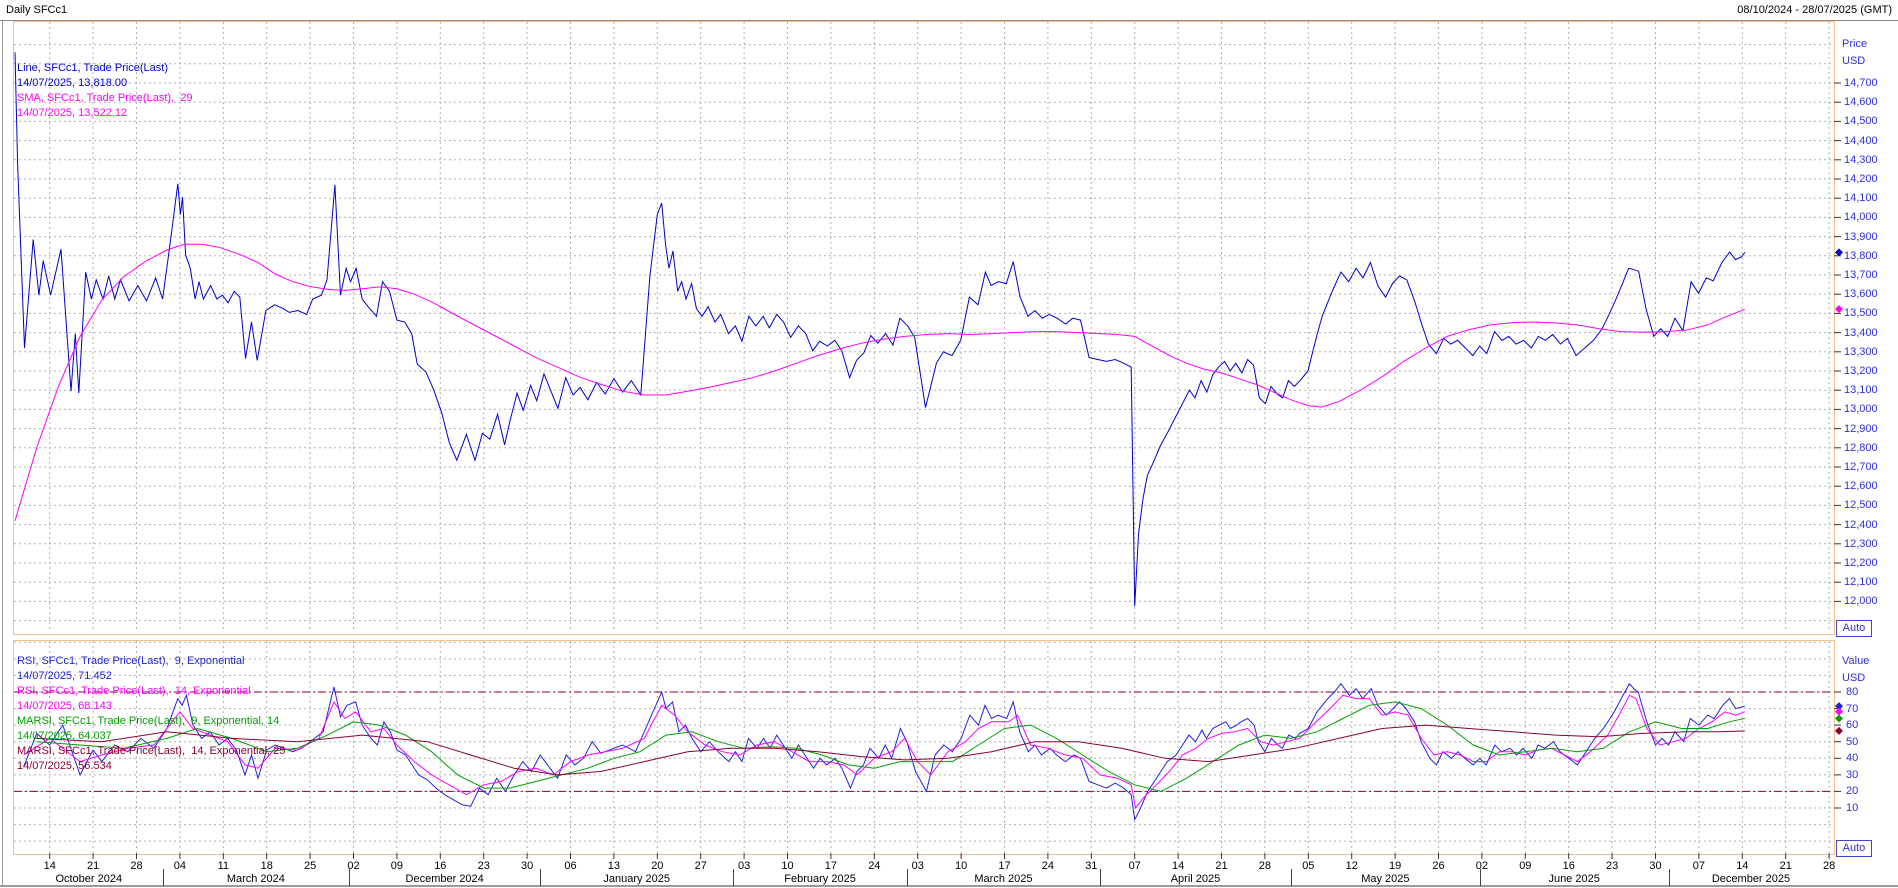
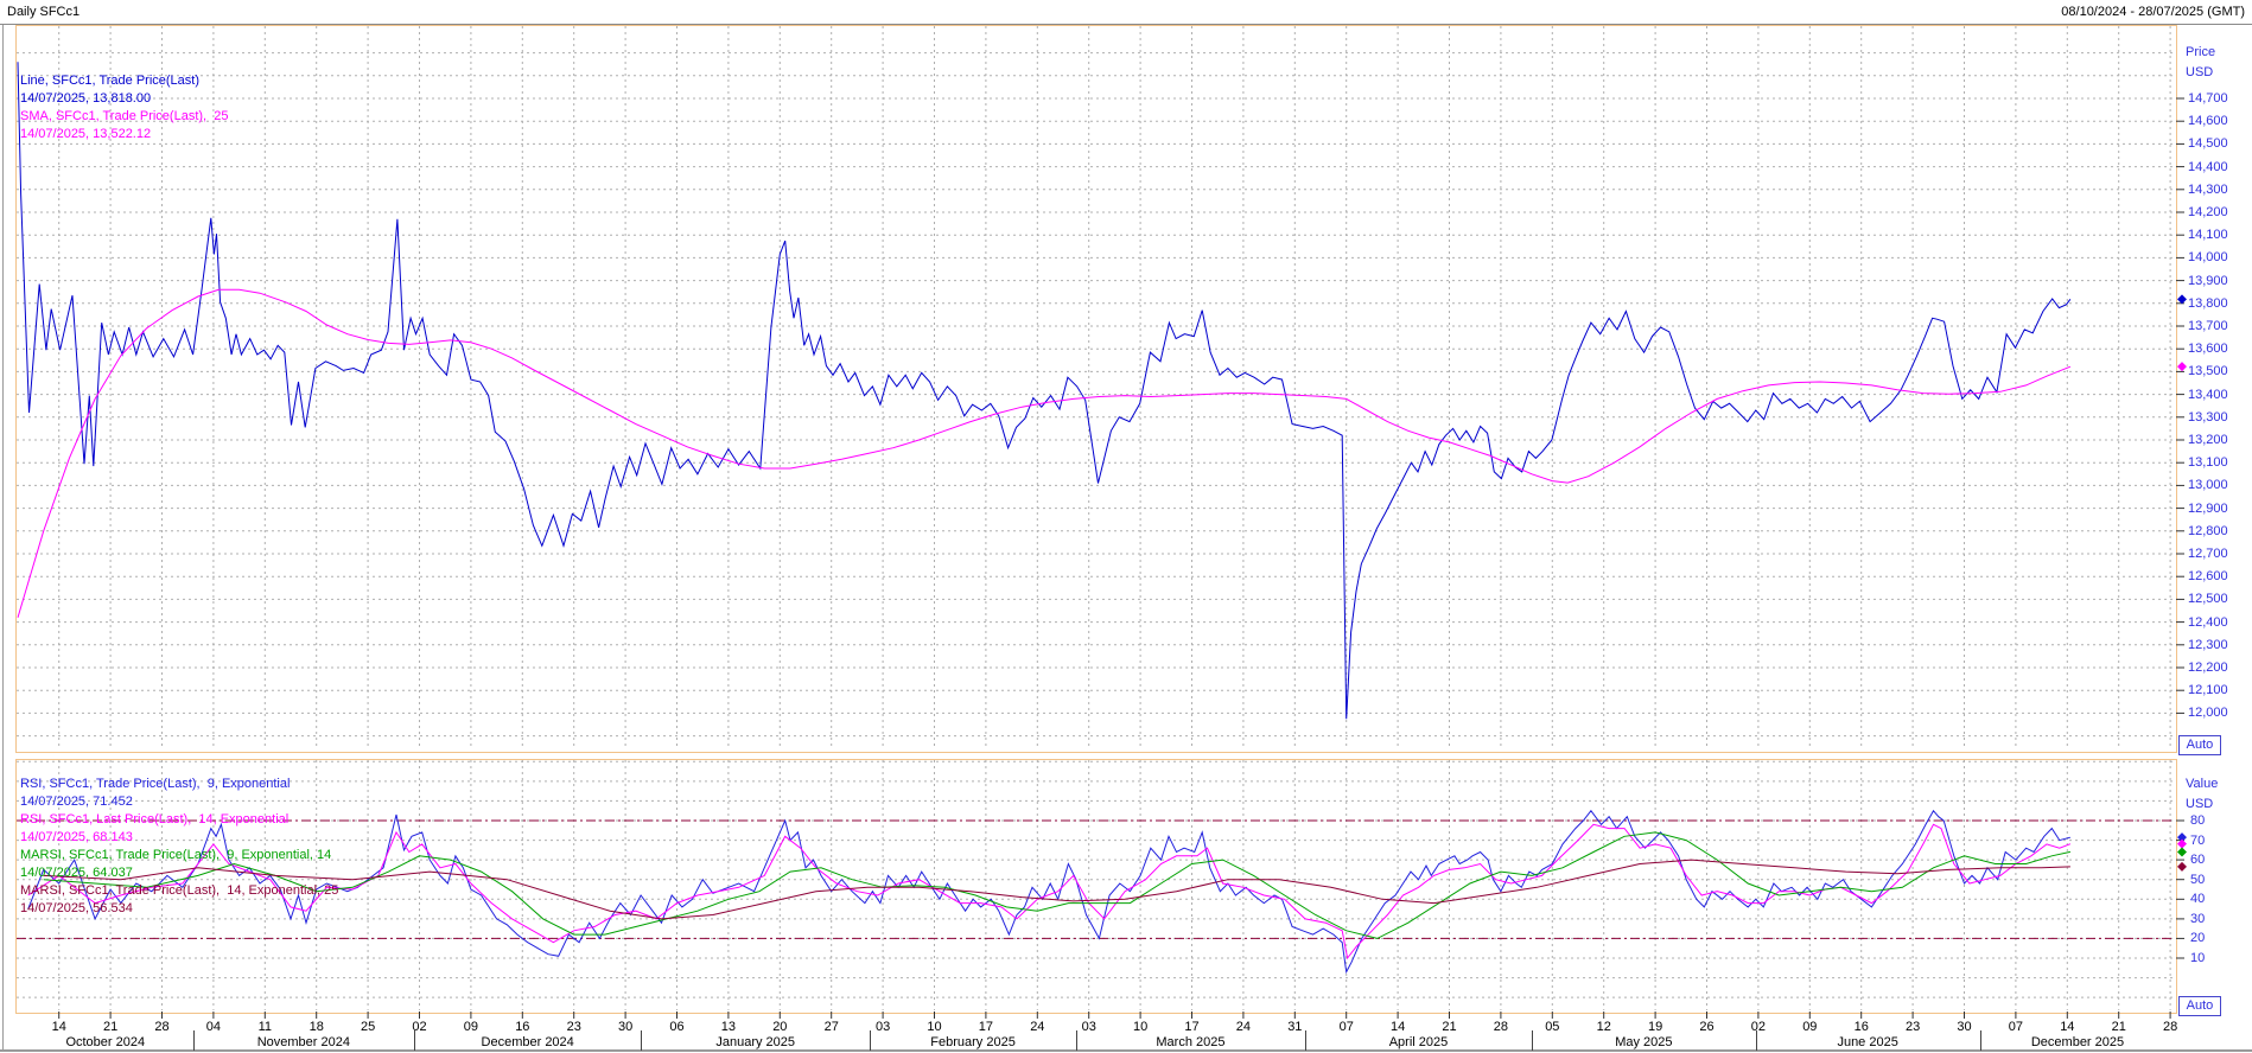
  Daily SFCc1
  08/10/2024 - 28/07/2025 (GMT)
  Line, SFCc1, Trade Price(Last)
  14/07/2025, 13,818.00
- SMA, SFCc1, Trade Price(Last), 29
+ SMA, SFCc1, Trade Price(Last), 25
  14/07/2025, 13,522.12
  RSI, SFCc1, Trade Price(Last), 9, Exponential
  14/07/2025, 71.452
- RSI, SFCc1, Trade Price(Last), 14, Exponential
+ RSI, SFCc1, Last Price(Last), 14, Exponential
  14/07/2025, 68.143
  MARSI, SFCc1, Trade Price(Last), 9, Exponential, 14
  14/07/2025, 64.037
  MARSI, SFCc1, Trade Price(Last), 14, Exponential, 25
  14/07/2025, 56.534
  Price
  USD
  Value
  USD
  Auto
  Auto
  14,700
  14,600
  14,500
  14,400
  14,300
  14,200
  14,100
  14,000
  13,900
  13,800
  13,700
  13,600
  13,500
  13,400
  13,300
  13,200
  13,100
  13,000
  12,900
  12,800
  12,700
  12,600
  12,500
  12,400
  12,300
  12,200
  12,100
  12,000
  80
  70
  60
  50
  40
  30
  20
  10
  14
  21
  28
  04
  11
  18
  25
  02
  09
  16
  23
  30
  06
  13
  20
  27
  03
  10
  17
  24
  03
  10
  17
  24
  31
  07
  14
  21
  28
  05
  12
  19
  26
  02
  09
  16
  23
  30
  07
  14
  21
  28
  October 2024
- March 2024
+ November 2024
  December 2024
  January 2025
  February 2025
  March 2025
  April 2025
  May 2025
  June 2025
  December 2025
